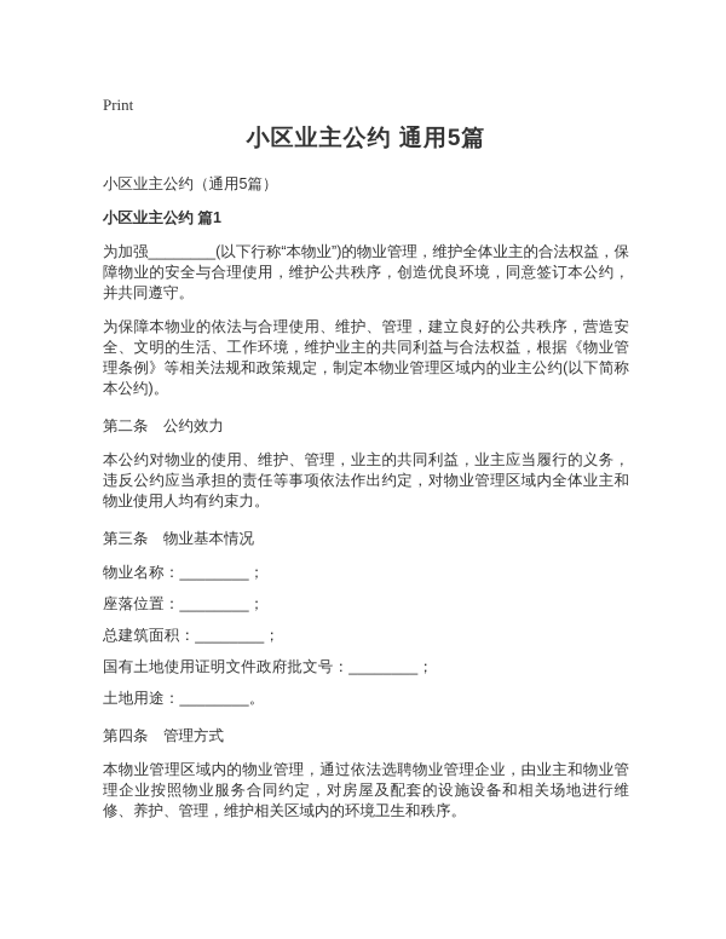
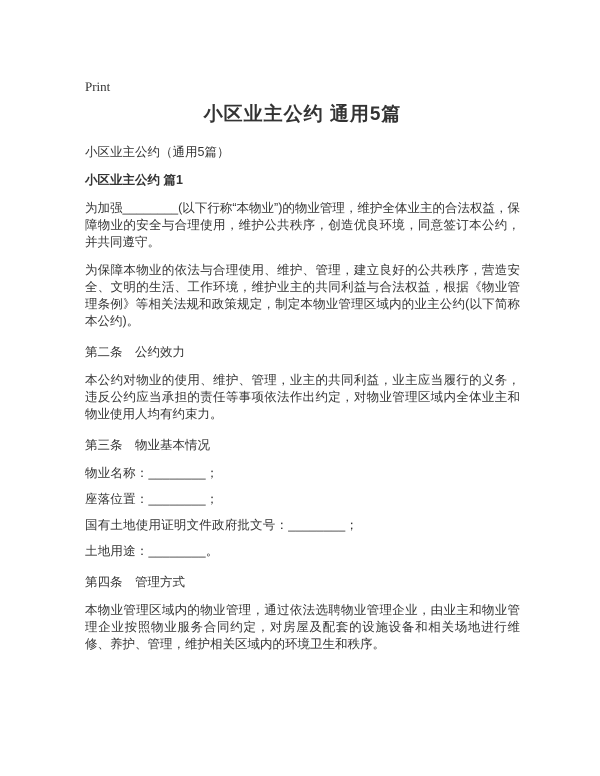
  Print
  小区业主公约 通用5篇
  小区业主公约（通用5篇）
  小区业主公约 篇1
  为加强________(以下行称“本物业”)的物业管理，维护全体业主的合法权益，保障物业的安全与合理使用，维护公共秩序，创造优良环境，同意签订本公约，并共同遵守。
  为保障本物业的依法与合理使用、维护、管理，建立良好的公共秩序，营造安全、文明的生活、工作环境，维护业主的共同利益与合法权益，根据《物业管理条例》等相关法规和政策规定，制定本物业管理区域内的业主公约(以下简称本公约)。
  第二条 公约效力
  本公约对物业的使用、维护、管理，业主的共同利益，业主应当履行的义务，违反公约应当承担的责任等事项依法作出约定，对物业管理区域内全体业主和物业使用人均有约束力。
  第三条 物业基本情况
  物业名称：________；
  座落位置：________；
- 总建筑面积：________；
  国有土地使用证明文件政府批文号：________；
  土地用途：________。
  第四条 管理方式
  本物业管理区域内的物业管理，通过依法选聘物业管理企业，由业主和物业管理企业按照物业服务合同约定，对房屋及配套的设施设备和相关场地进行维修、养护、管理，维护相关区域内的环境卫生和秩序。
